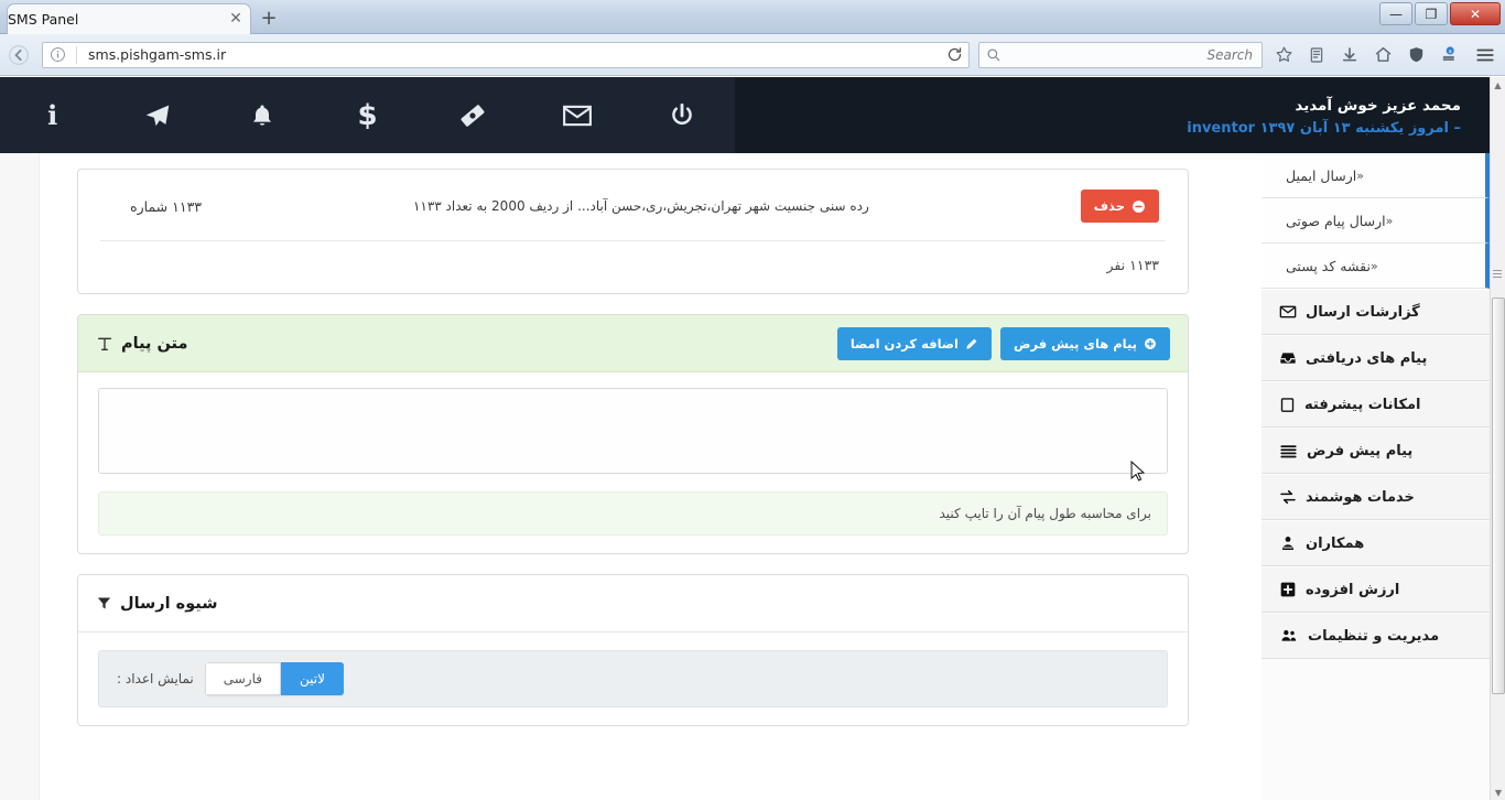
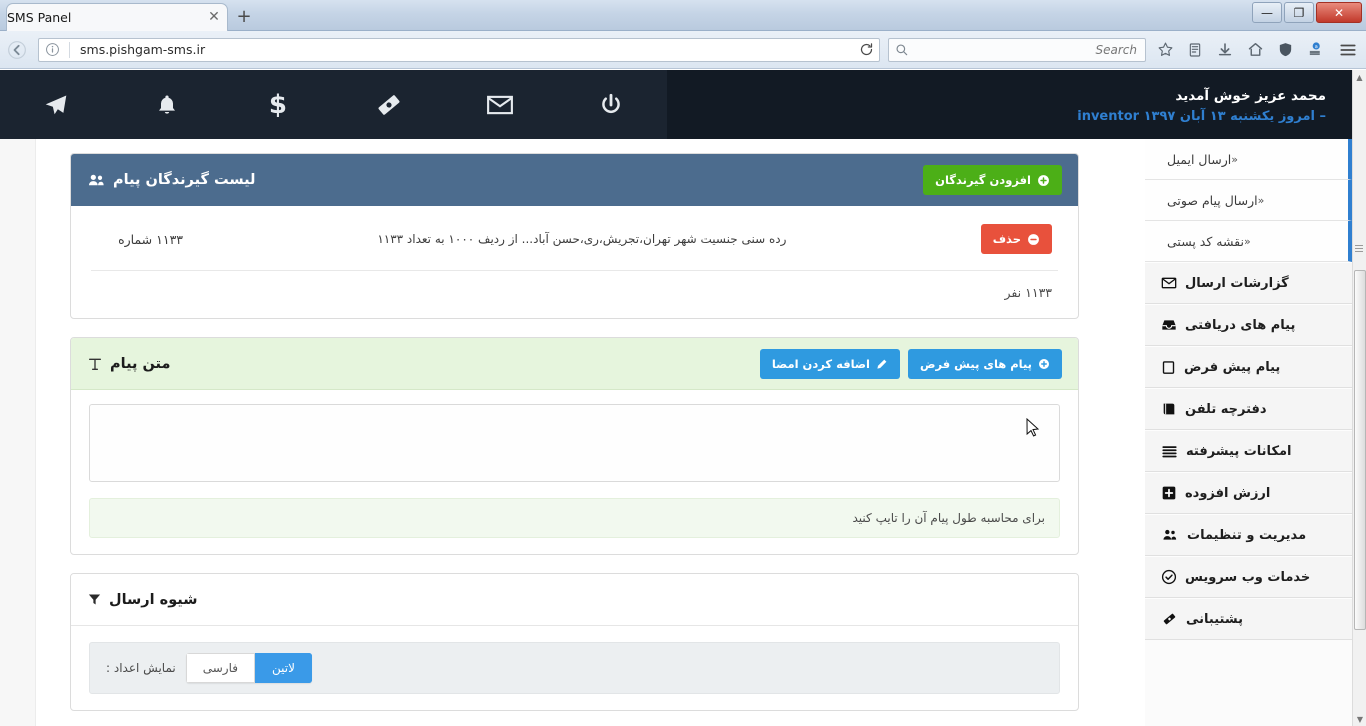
  ✕
  SMS Panel
  +
  —
  ❐
  ✕
  sms.pishgam-sms.ir
  Search
  $
- i
  محمد عزیز خوش آمدید
  – امروز یکشنبه ۱۳ آبان ۱۳۹۷ inventor
  «
  ارسال ایمیل
  «
  ارسال پیام صوتی
  «
  نقشه کد پستی
  گزارشات ارسال
  پیام های دریافتی
- امکانات پیشرفته
+ پیام پیش فرض
+ دفترچه تلفن
- پیام پیش فرض
+ امکانات پیشرفته
- خدمات هوشمند
- همکاران
  ارزش افزوده
  مدیریت و تنظیمات
+ خدمات وب سرویس
+ پشتیبانی
+ افزودن گیرندگان
+ لیست گیرندگان پیام
  حذف
- رده سنی جنسیت شهر تهران،تجریش،ری،حسن آباد... از ردیف 2000 به تعداد ۱۱۳۳
+ رده سنی جنسیت شهر تهران،تجریش،ری،حسن آباد... از ردیف ۱۰۰۰ به تعداد ۱۱۳۳
  ۱۱۳۳ شماره
  ۱۱۳۳ نفر
  پیام های پیش فرض
  اضافه کردن امضا
  متن پیام
  برای محاسبه طول پیام آن را تایپ کنید
  شیوه ارسال
  فارسی
  لاتین
  نمایش اعداد :
  ▲
  ▼
